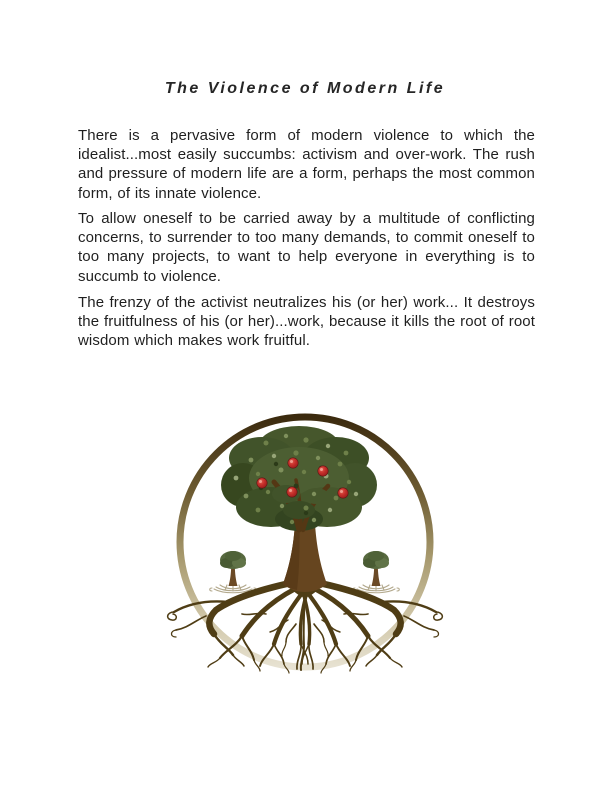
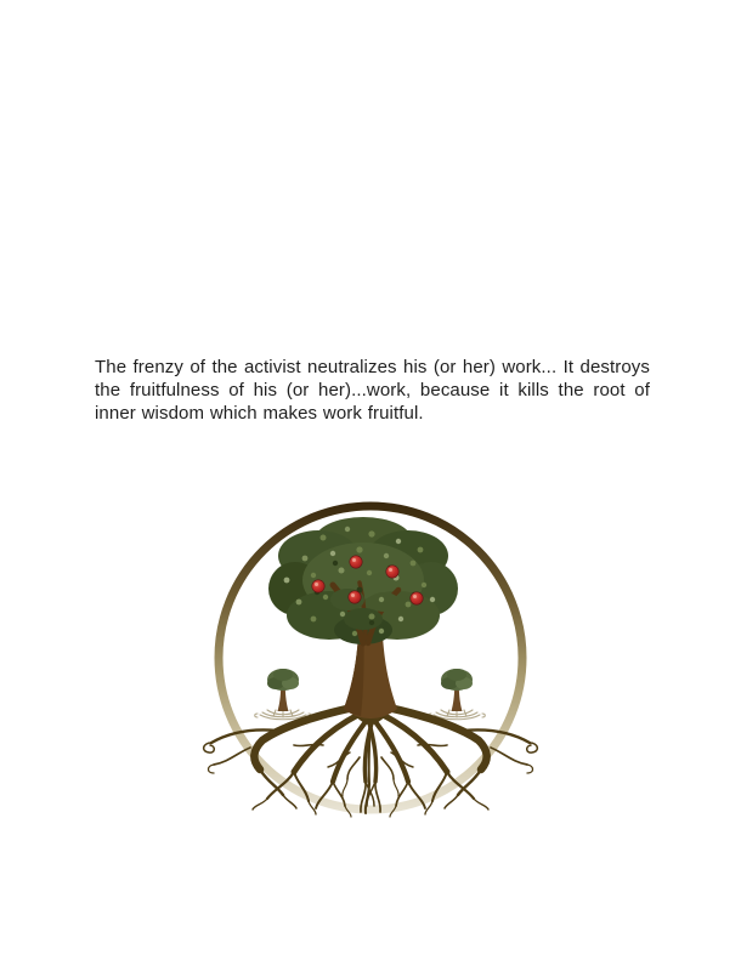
- The Violence of Modern Life
- There is a pervasive form of modern violence to which the idealist...most easily succumbs: activism and over-work. The rush and pressure of modern life are a form, perhaps the most common form, of its innate violence.
- To allow oneself to be carried away by a multitude of conflicting concerns, to surrender to too many demands, to commit oneself to too many projects, to want to help everyone in everything is to succumb to violence.
- The frenzy of the activist neutralizes his (or her) work... It destroys the fruitfulness of his (or her)...work, because it kills the root of root wisdom which makes work fruitful.
+ The frenzy of the activist neutralizes his (or her) work... It destroys the fruitfulness of his (or her)...work, because it kills the root of inner wisdom which makes work fruitful.
